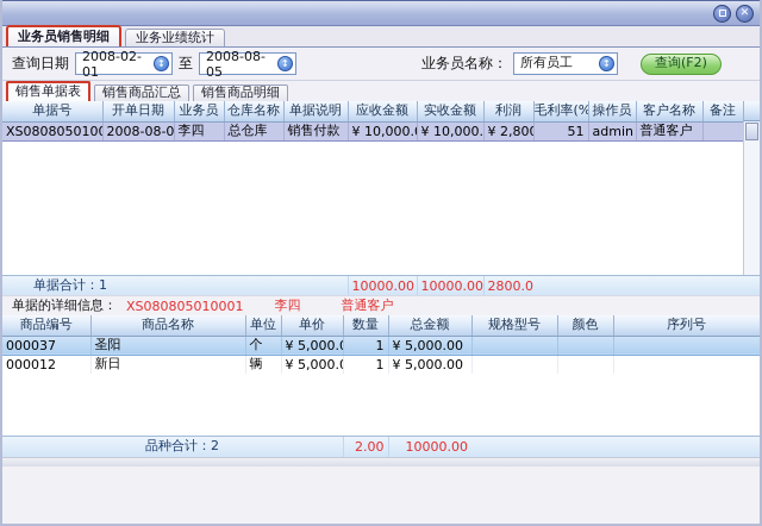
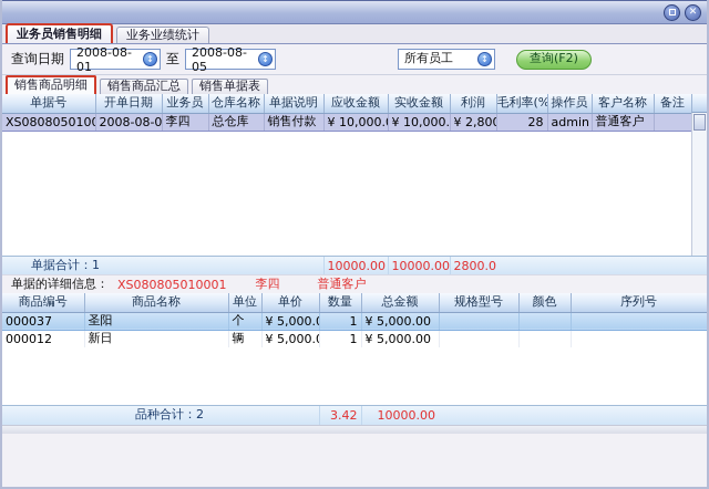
  ✕
  业务员销售明细
  业务业绩统计
  查询日期
- 2008-02-01
+ 2008-08-01
  ↕
  至
  2008-08-05
  ↕
- 业务员名称：
  所有员工
  ↕
  查询(F2)
- 销售单据表
+ 销售商品明细
  销售商品汇总
- 销售商品明细
+ 销售单据表
  单据号	开单日期	业务员	仓库名称	单据说明	应收金额	实收金额	利润	毛利率(%	操作员	客户名称	备注
- XS080805010	2008-08-0	李四	总仓库	销售付款	¥ 10,000.	¥ 10,000.	¥ 2,80	51	admin	普通客户
+ XS080805010	2008-08-0	李四	总仓库	销售付款	¥ 10,000.	¥ 10,000.	¥ 2,80	28	admin	普通客户
  单据合计：1	10000.00	10000.00	2800.0
  单据的详细信息：
  XS080805010001
  李四
  普通客户
  商品编号	商品名称	单位	单价	数量	总金额	规格型号	颜色	序列号
  000037	圣阳	个	¥ 5,000.	1	¥ 5,000.00
  000012	新日	辆	¥ 5,000.	1	¥ 5,000.00
- 品种合计：2			2.00	10000.00
+ 品种合计：2			3.42	10000.00
